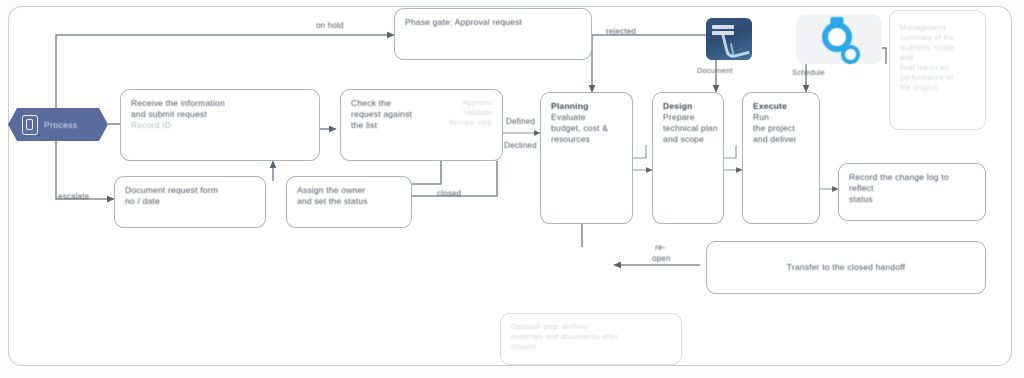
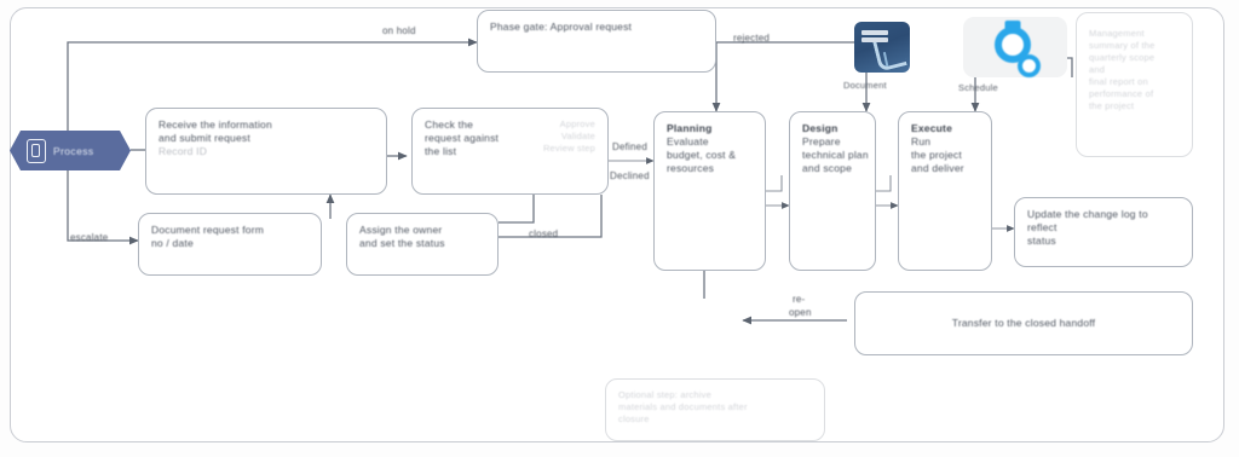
  Process
  Phase gate: Approval request
  Receive the information
  and submit request
  Record ID
  Check the
  request against
  the list
  Validate
  Review step
  Document request form
  no / date
  Assign the owner
  and set the status
  Planning
  Evaluate
  budget, cost &
  resources
  Defined
  Declined
  Design
  Prepare
  technical plan
  and scope
  Execute
  Run
  the project
  and deliver
- Record the change log to
+ Update the change log to
  reflect
  status
  Management
  summary of the
  quarterly scope
  final report on
  performance of
  the project
  Transfer to the closed handoff
  Optional step: archive
  materials and documents after
  closure
  Document
  Schedule
  on hold
  rejected
  escalate
  closed
  re-
  open
